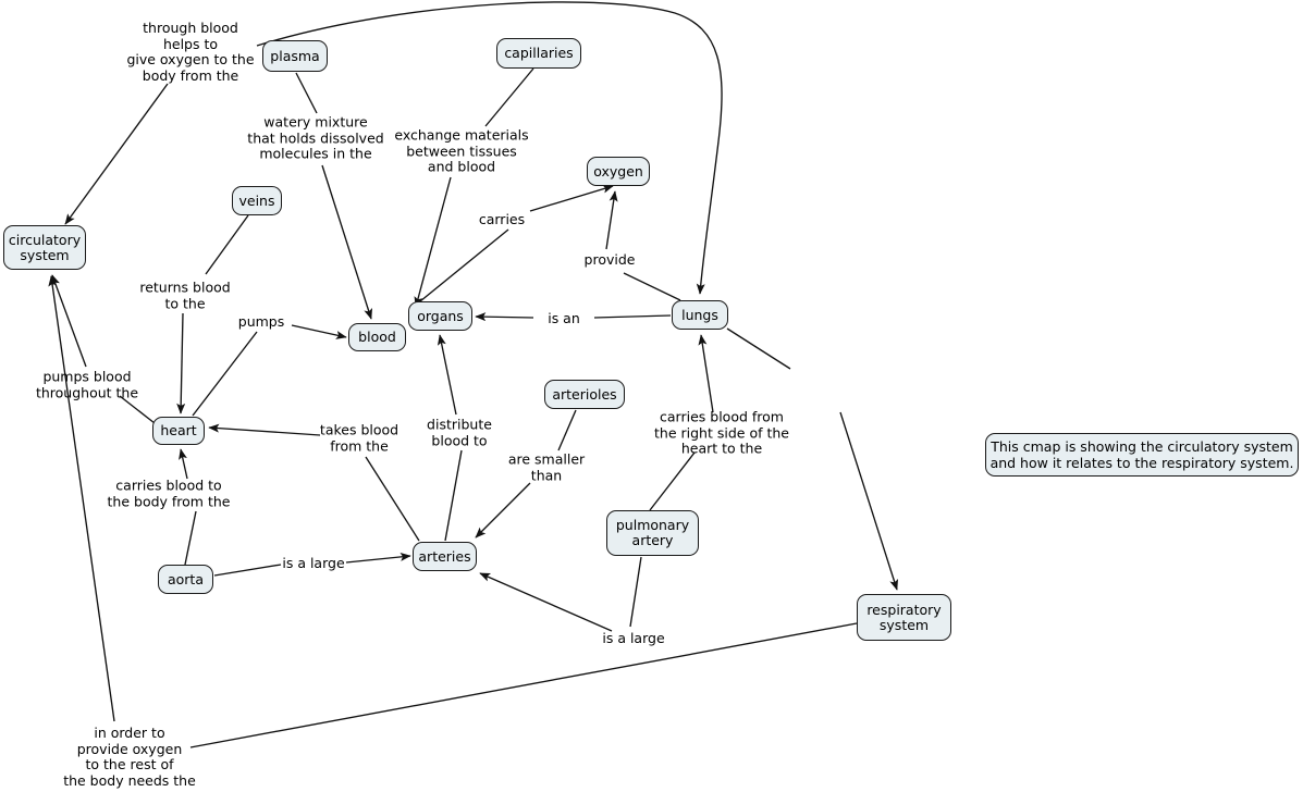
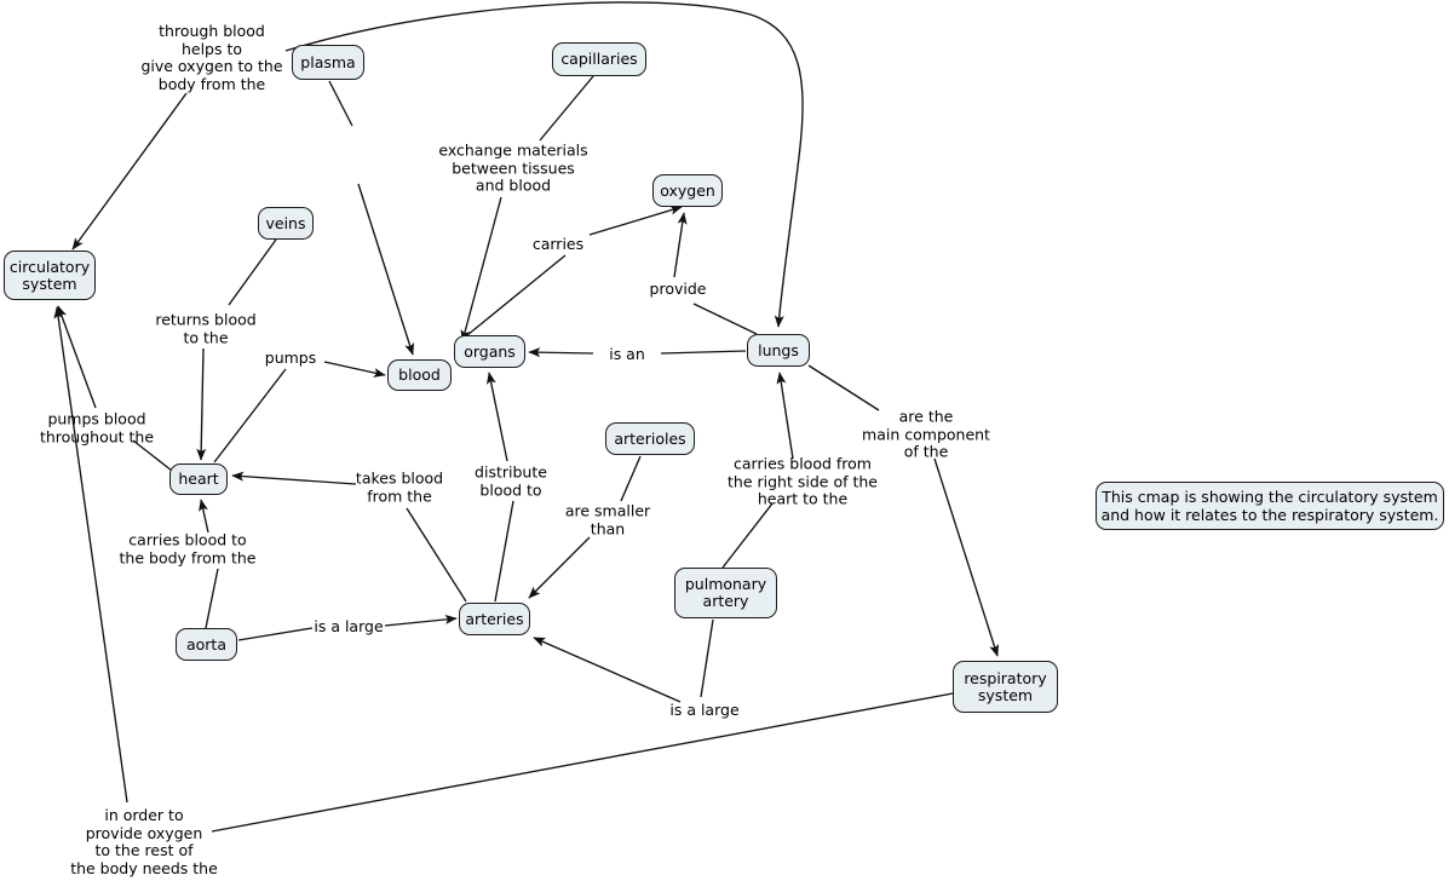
  circulatory
  system
  plasma
  capillaries
  oxygen
  veins
  blood
  organs
  lungs
  heart
  arterioles
  pulmonary
  artery
  arteries
  aorta
  respiratory
  system
  This cmap is showing the circulatory system
  and how it relates to the respiratory system.
  through blood
  helps to
  give oxygen to the
  body from the
- watery mixture
- that holds dissolved
- molecules in the
  exchange materials
  between tissues
  and blood
  carries
  provide
  returns blood
  to the
  pumps
  is an
  pumps blood
  throughout the
+ are the
+ main component
+ of the
  distribute
  blood to
  carries blood from
  the right side of the
  heart to the
  takes blood
  from the
  are smaller
  than
  carries blood to
  the body from the
  is a large
  is a large
  in order to
  provide oxygen
  to the rest of
  the body needs the
